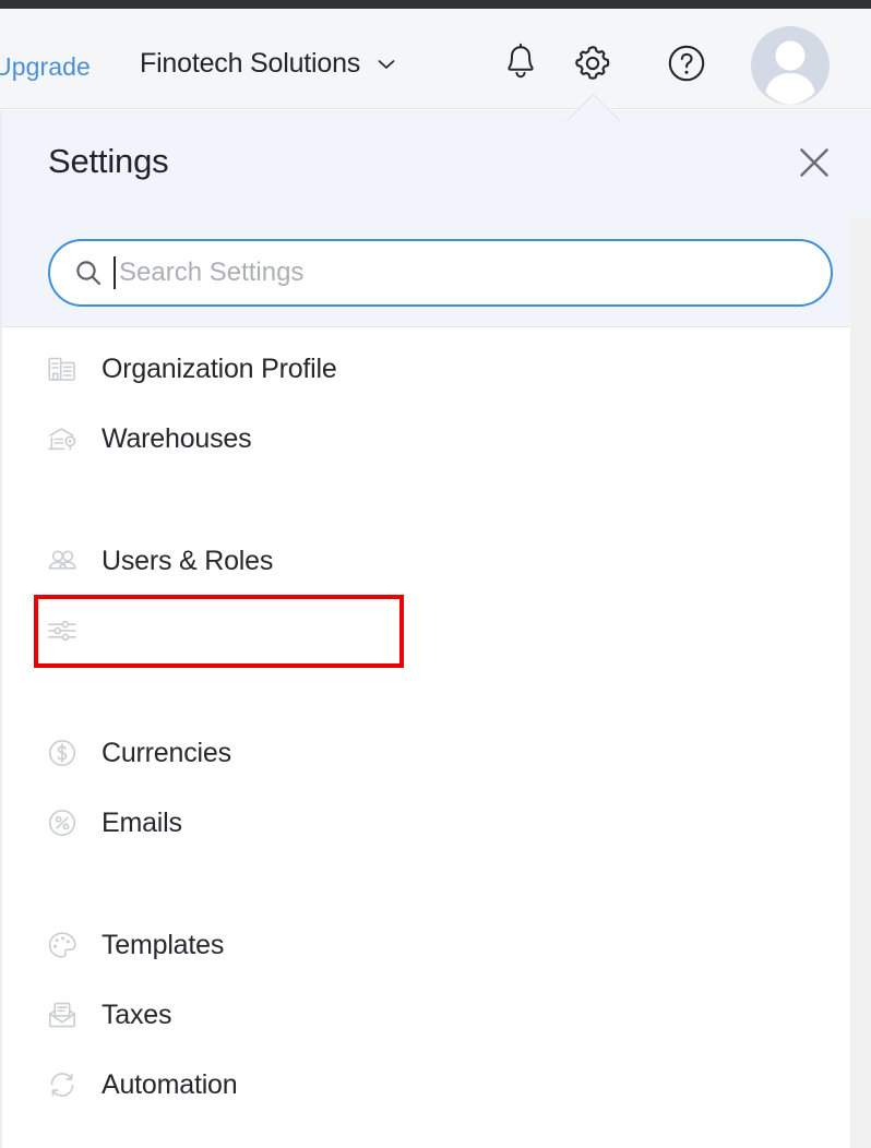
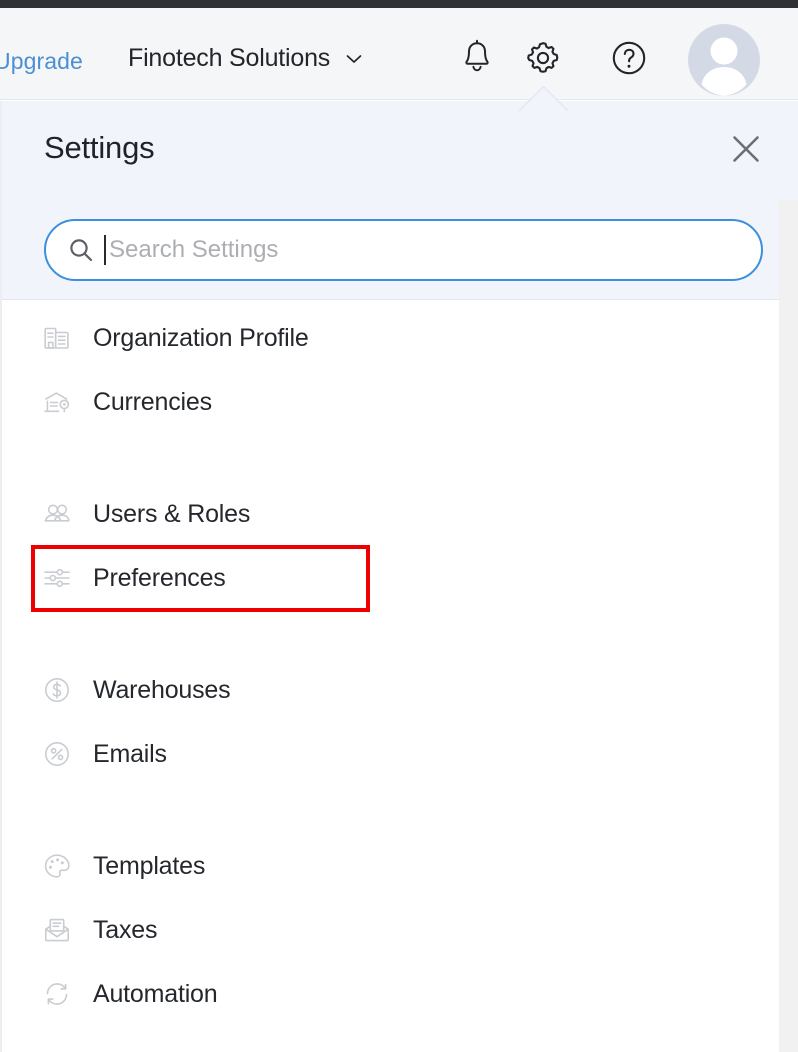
  Upgrade
  Finotech Solutions
  Settings
  Search Settings
  Organization Profile
- Warehouses
+ Currencies
  Users & Roles
+ Preferences
- Currencies
+ Warehouses
  Emails
  Templates
  Taxes
  Automation
